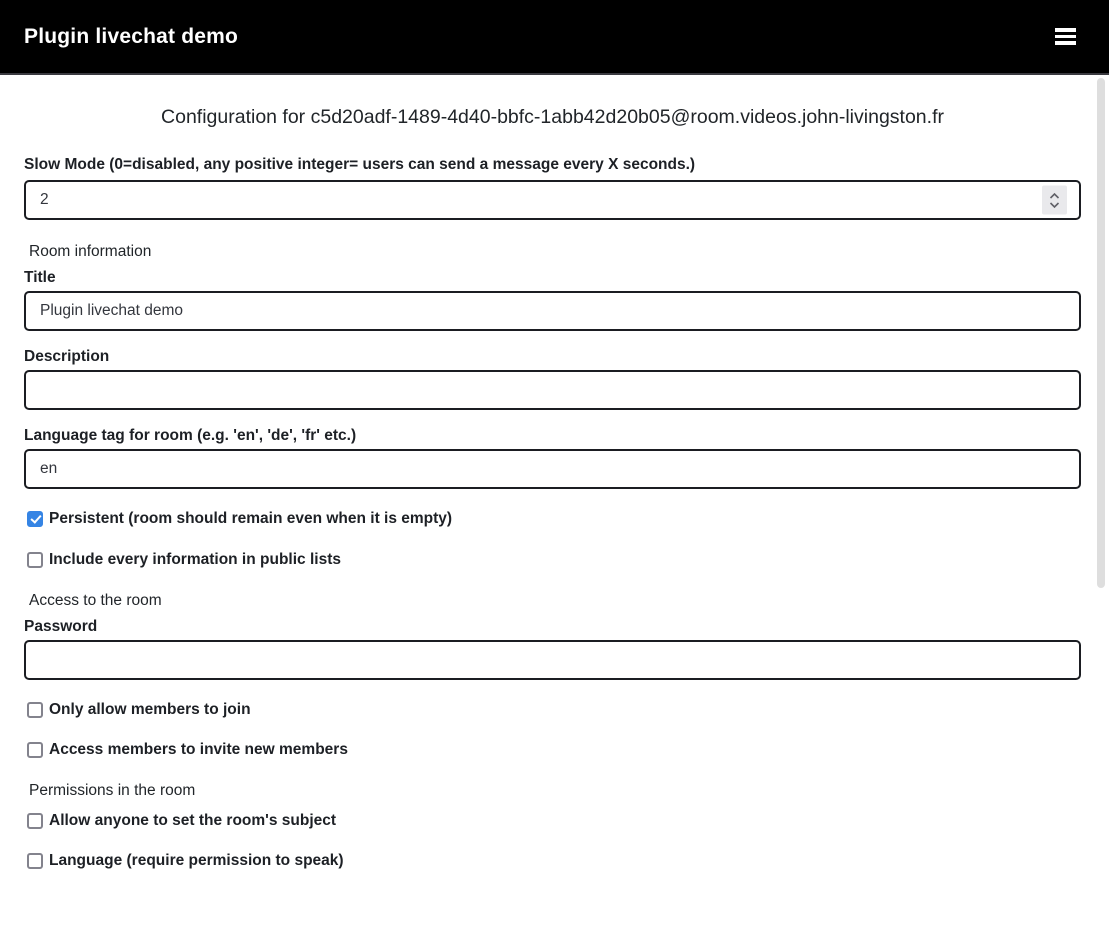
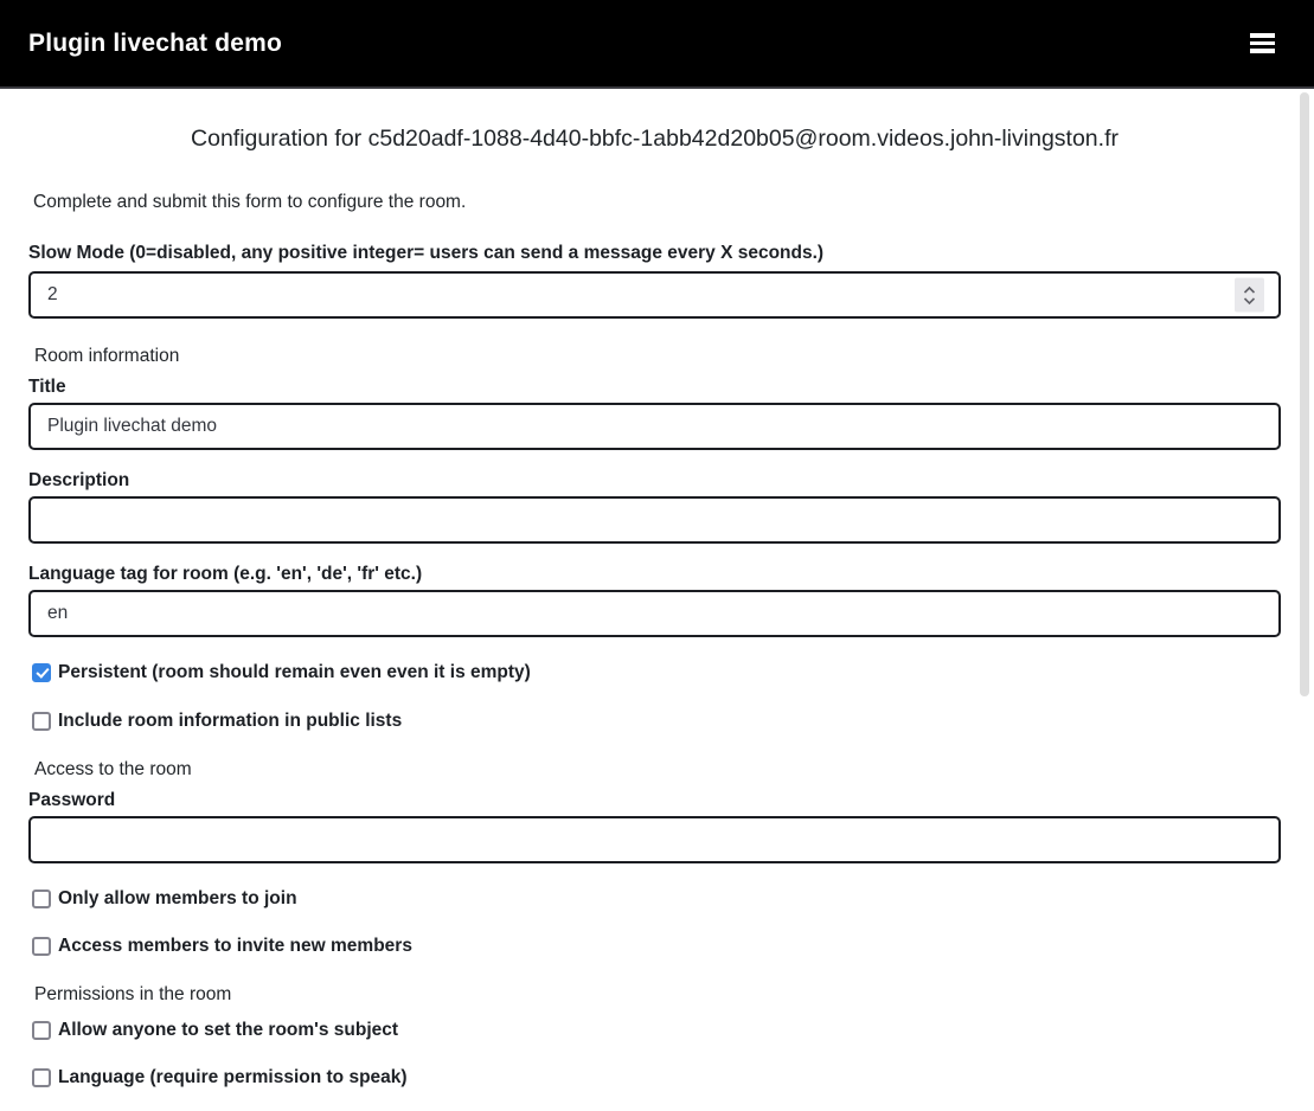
  Plugin livechat demo
- Configuration for c5d20adf-1489-4d40-bbfc-1abb42d20b05@room.videos.john-livingston.fr
+ Configuration for c5d20adf-1088-4d40-bbfc-1abb42d20b05@room.videos.john-livingston.fr
+ Complete and submit this form to configure the room.
  Slow Mode (0=disabled, any positive integer= users can send a message every X seconds.)
  2
  Room information
  Title
  Plugin livechat demo
  Description
  Language tag for room (e.g. 'en', 'de', 'fr' etc.)
  en
- Persistent (room should remain even when it is empty)
+ Persistent (room should remain even even it is empty)
- Include every information in public lists
+ Include room information in public lists
  Access to the room
  Password
  Only allow members to join
  Access members to invite new members
  Permissions in the room
  Allow anyone to set the room's subject
  Language (require permission to speak)
